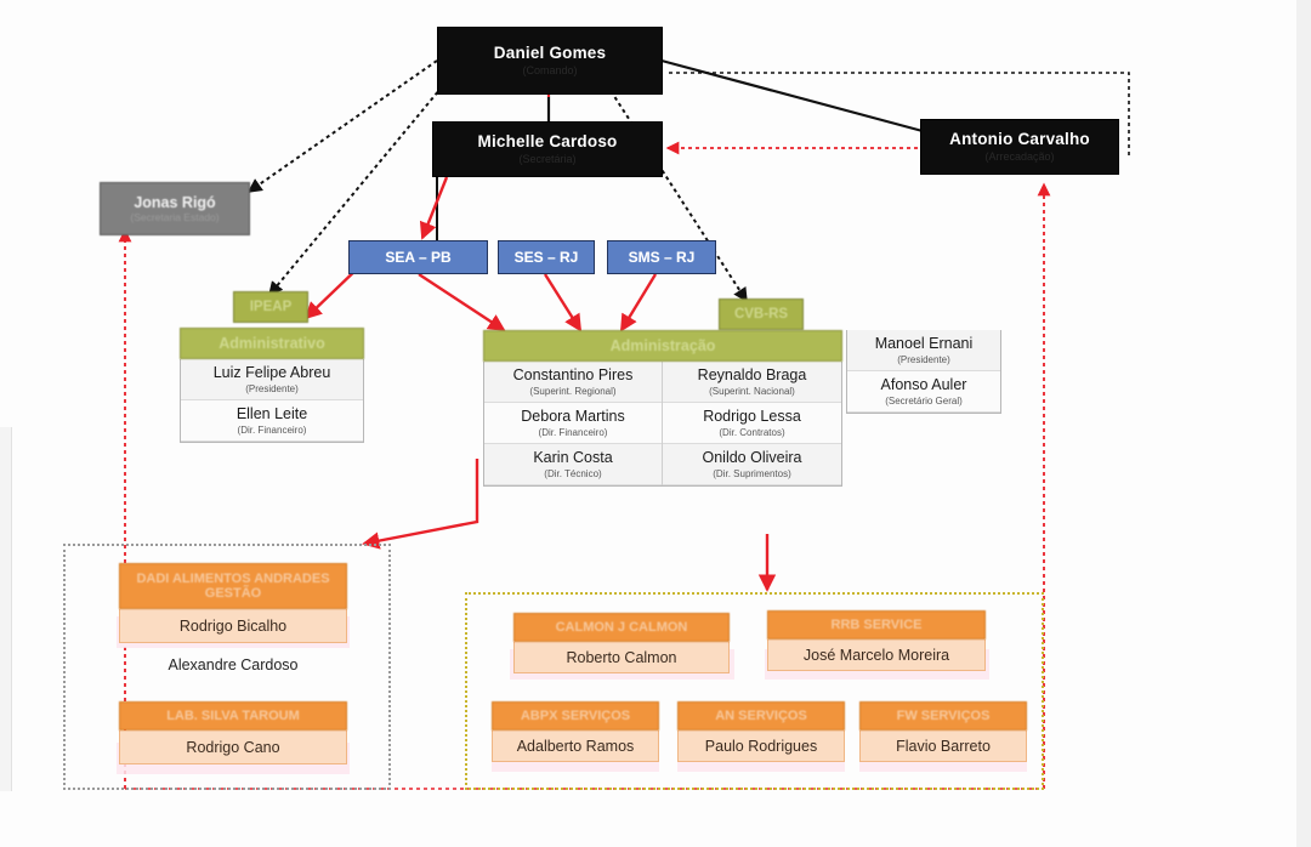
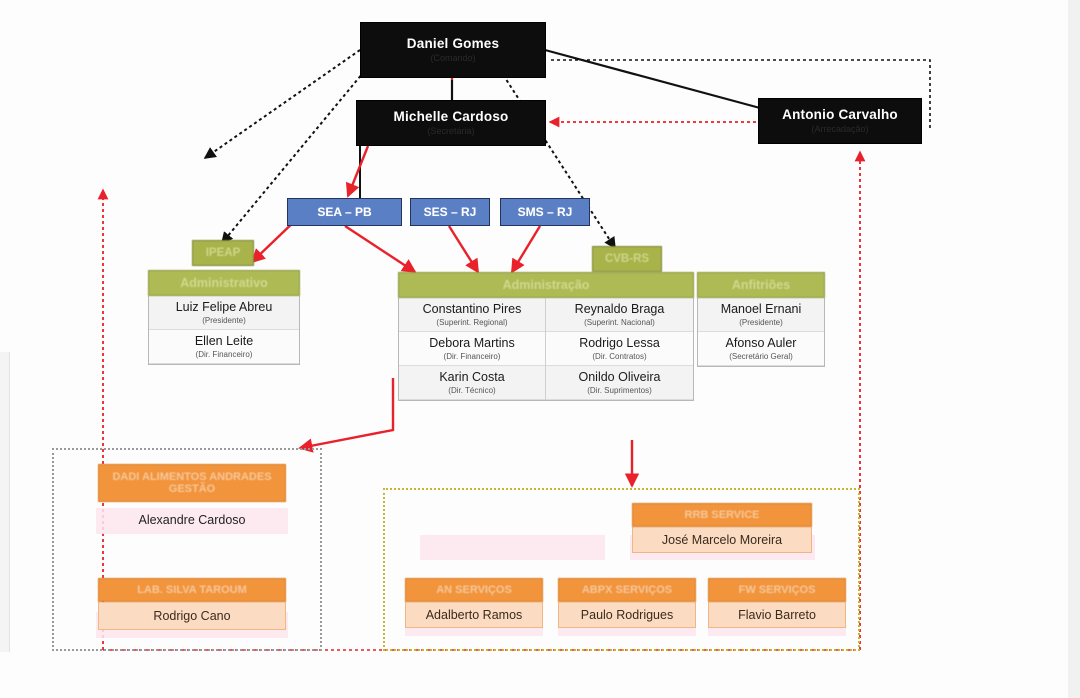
  Daniel Gomes
  (Comando)
  Michelle Cardoso
  (Secretária)
  Antonio Carvalho
  (Arrecadação)
- Jonas Rigó
  SEA – PB
  SES – RJ
  SMS – RJ
  IPEAP
  Administrativo
  Luiz Felipe Abreu
  (Presidente)
  Ellen Leite
  (Dir. Financeiro)
  CVB-RS
  Administração
  Constantino Pires
  (Superint. Regional)
  Debora Martins
  (Dir. Financeiro)
  Karin Costa
  (Dir. Técnico)
  Reynaldo Braga
  (Superint. Nacional)
  Rodrigo Lessa
  (Dir. Contratos)
  Onildo Oliveira
  (Dir. Suprimentos)
+ Anfitriões
  Manoel Ernani
  (Presidente)
  Afonso Auler
  (Secretário Geral)
  DADI ALIMENTOS ANDRADES GESTÃO
- Rodrigo Bicalho
  Alexandre Cardoso
  LAB. SILVA TAROUM
  Rodrigo Cano
- CALMON J CALMON
- Roberto Calmon
  RRB SERVICE
  José Marcelo Moreira
- ABPX SERVIÇOS
+ AN SERVIÇOS
  Adalberto Ramos
- AN SERVIÇOS
+ ABPX SERVIÇOS
  Paulo Rodrigues
  FW SERVIÇOS
  Flavio Barreto
